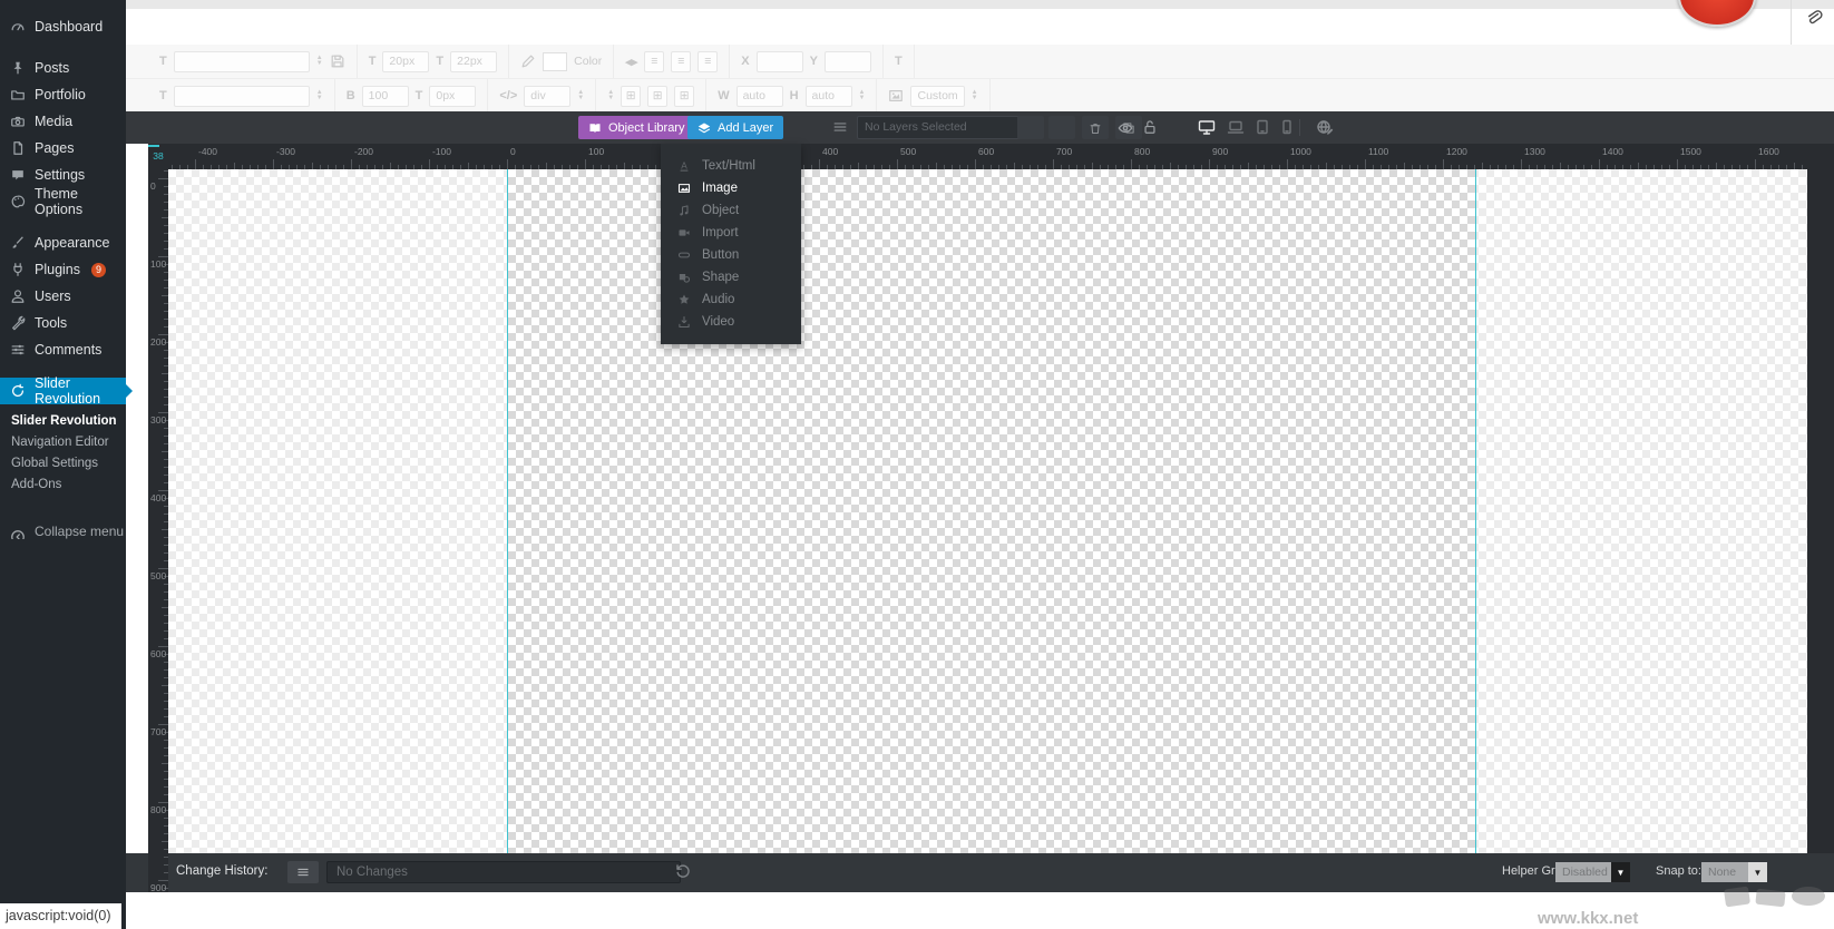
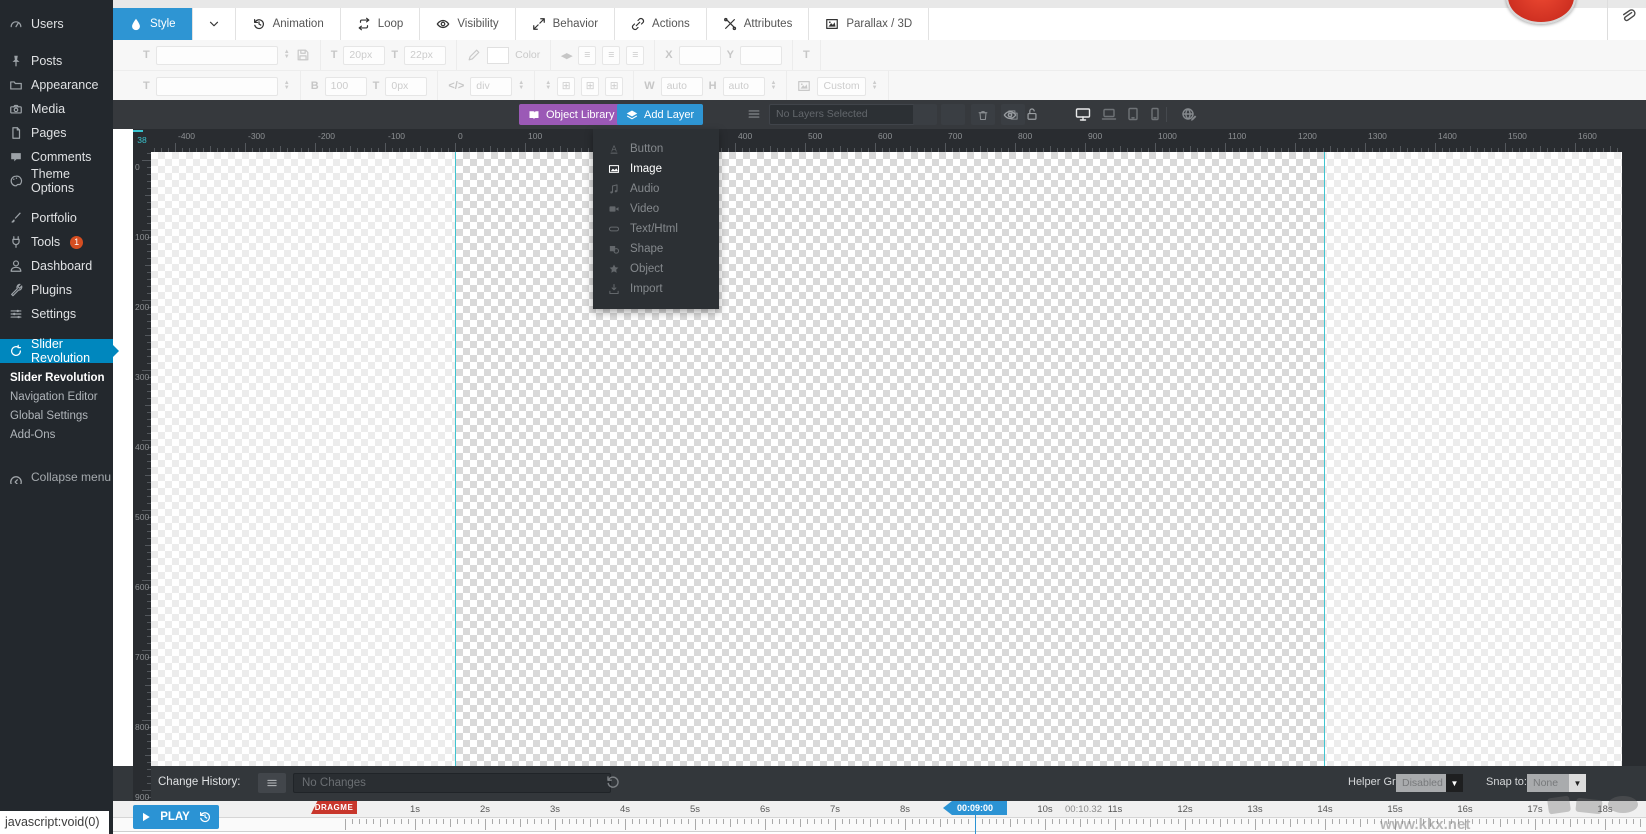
- Dashboard
+ Users
  Posts
- Portfolio
+ Appearance
  Media
  Pages
- Settings
+ Comments
  Theme Options
- Appearance
+ Portfolio
- Plugins
+ Tools
- 9
+ 1
- Users
+ Dashboard
- Tools
+ Plugins
- Comments
+ Settings
  Slider Revolution
  Slider Revolution
  Navigation Editor
  Global Settings
  Add-Ons
  Collapse menu
+ Style
+ Animation
+ Loop
+ Visibility
+ Behavior
+ Actions
+ Attributes
+ Parallax / 3D
  T
  T
  20px
  T
  22px
  Color
  ◂▸
  ≡
  ≡
  ≡
  X
  Y
  T
  T
  B
  100
  T
  0px
  </>
  div
  ⊞
  ⊞
  ⊞
  W
  auto
  H
  auto
  Custom
  Object Library
  Add Layer
  No Layers Selected
- Text/Html
+ Button
  Image
- Object
+ Audio
- Import
+ Video
- Button
+ Text/Html
  Shape
- Audio
+ Object
- Video
+ Import
  38
  -400
  -300
  -200
  -100
  0
  100
  400
  500
  600
  700
  800
  900
  1000
  1100
  1200
  1300
  1400
  1500
  1600
  0
  100
  200
  300
  400
  500
  600
  700
  800
  900
  Change History:
  No Changes
  Helper Gr
  Disabled
  ▼
  Snap to:
  None
  ▼
+ 1s
+ 2s
+ 3s
+ 4s
+ 5s
+ 6s
+ 7s
+ 8s
+ 10s
+ 11s
+ 12s
+ 13s
+ 14s
+ 15s
+ 16s
+ 17s
+ 18s
+ PLAY
+ DRAGME
+ 00:09:00
+ 00:10.32
  www.kkx.net
  javascript:void(0)
